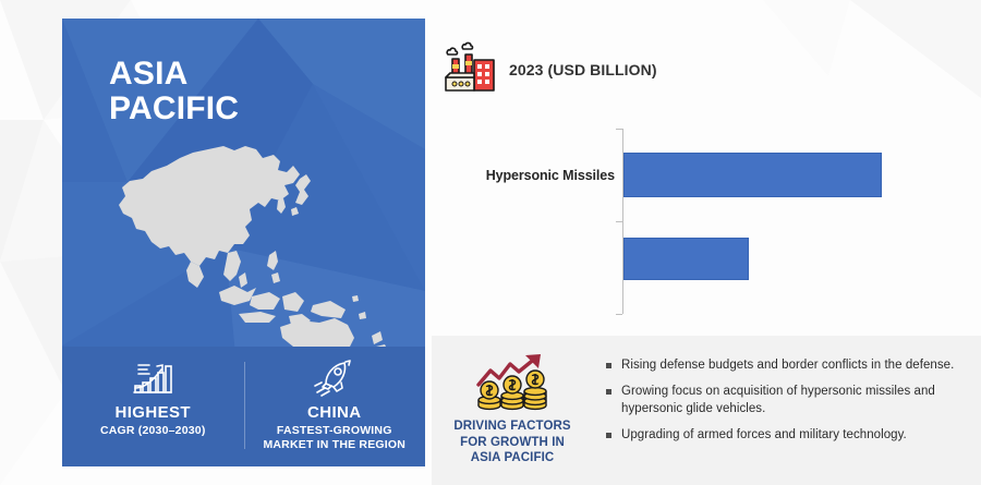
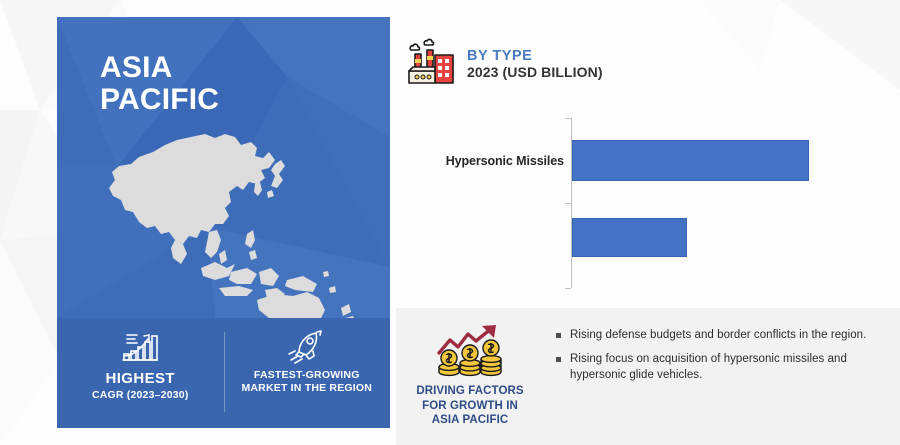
  ASIA
  PACIFIC
  HIGHEST
- CAGR (2030–2030)
+ CAGR (2023–2030)
- CHINA
  FASTEST-GROWING
  MARKET IN THE REGION
+ BY TYPE
  2023 (USD BILLION)
  Hypersonic Missiles
  DRIVING FACTORS
  FOR GROWTH IN
  ASIA PACIFIC
- Rising defense budgets and border conflicts in the defense.
+ Rising defense budgets and border conflicts in the region.
- Growing focus on acquisition of hypersonic missiles and hypersonic glide vehicles.
+ Rising focus on acquisition of hypersonic missiles and hypersonic glide vehicles.
- Upgrading of armed forces and military technology.
